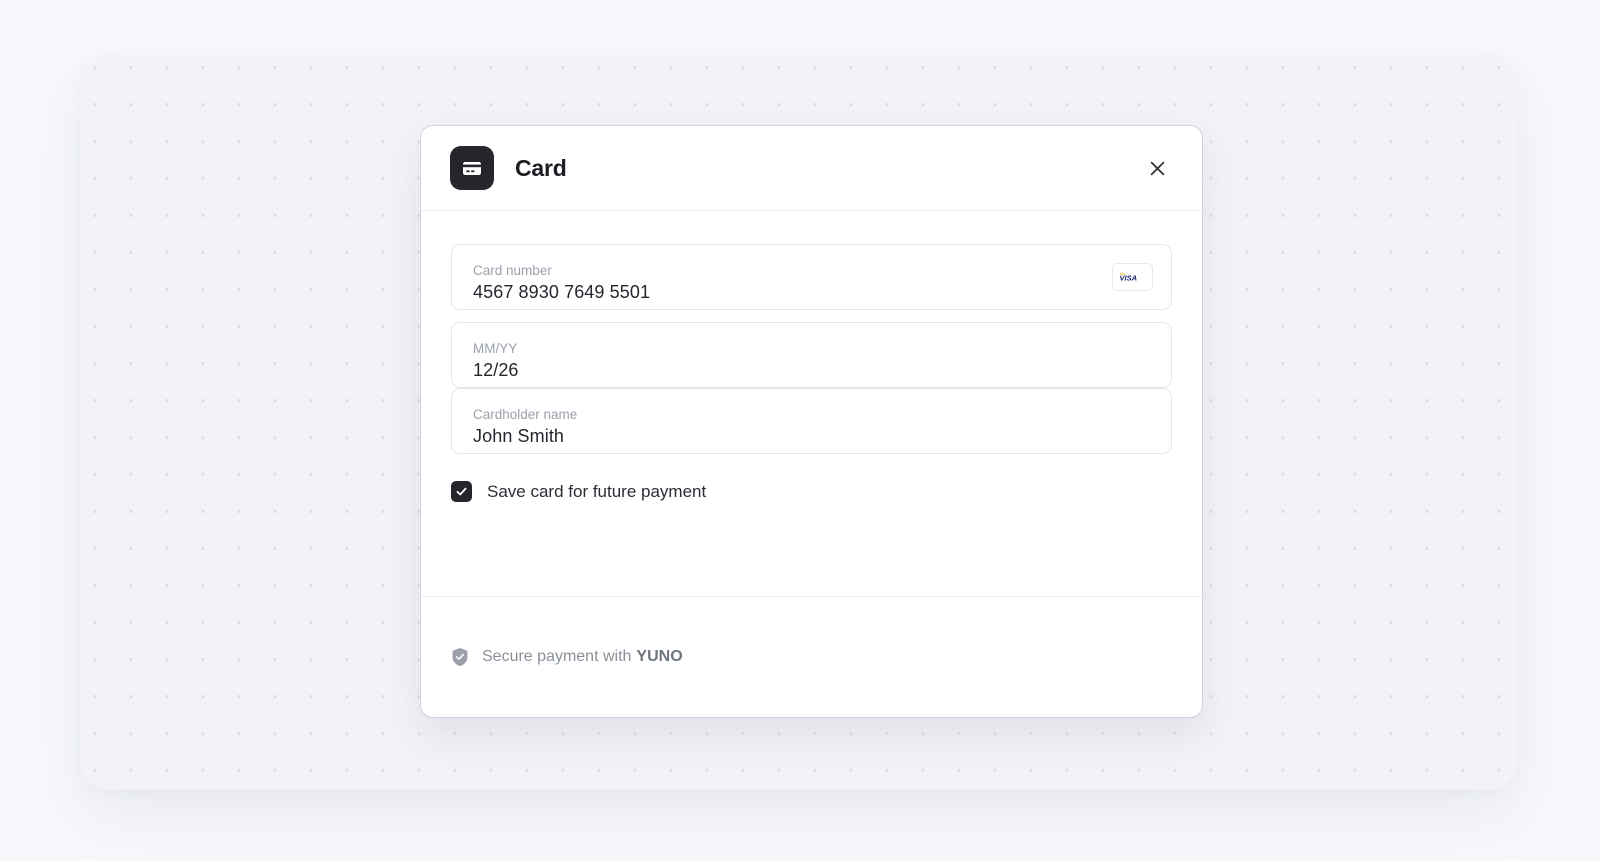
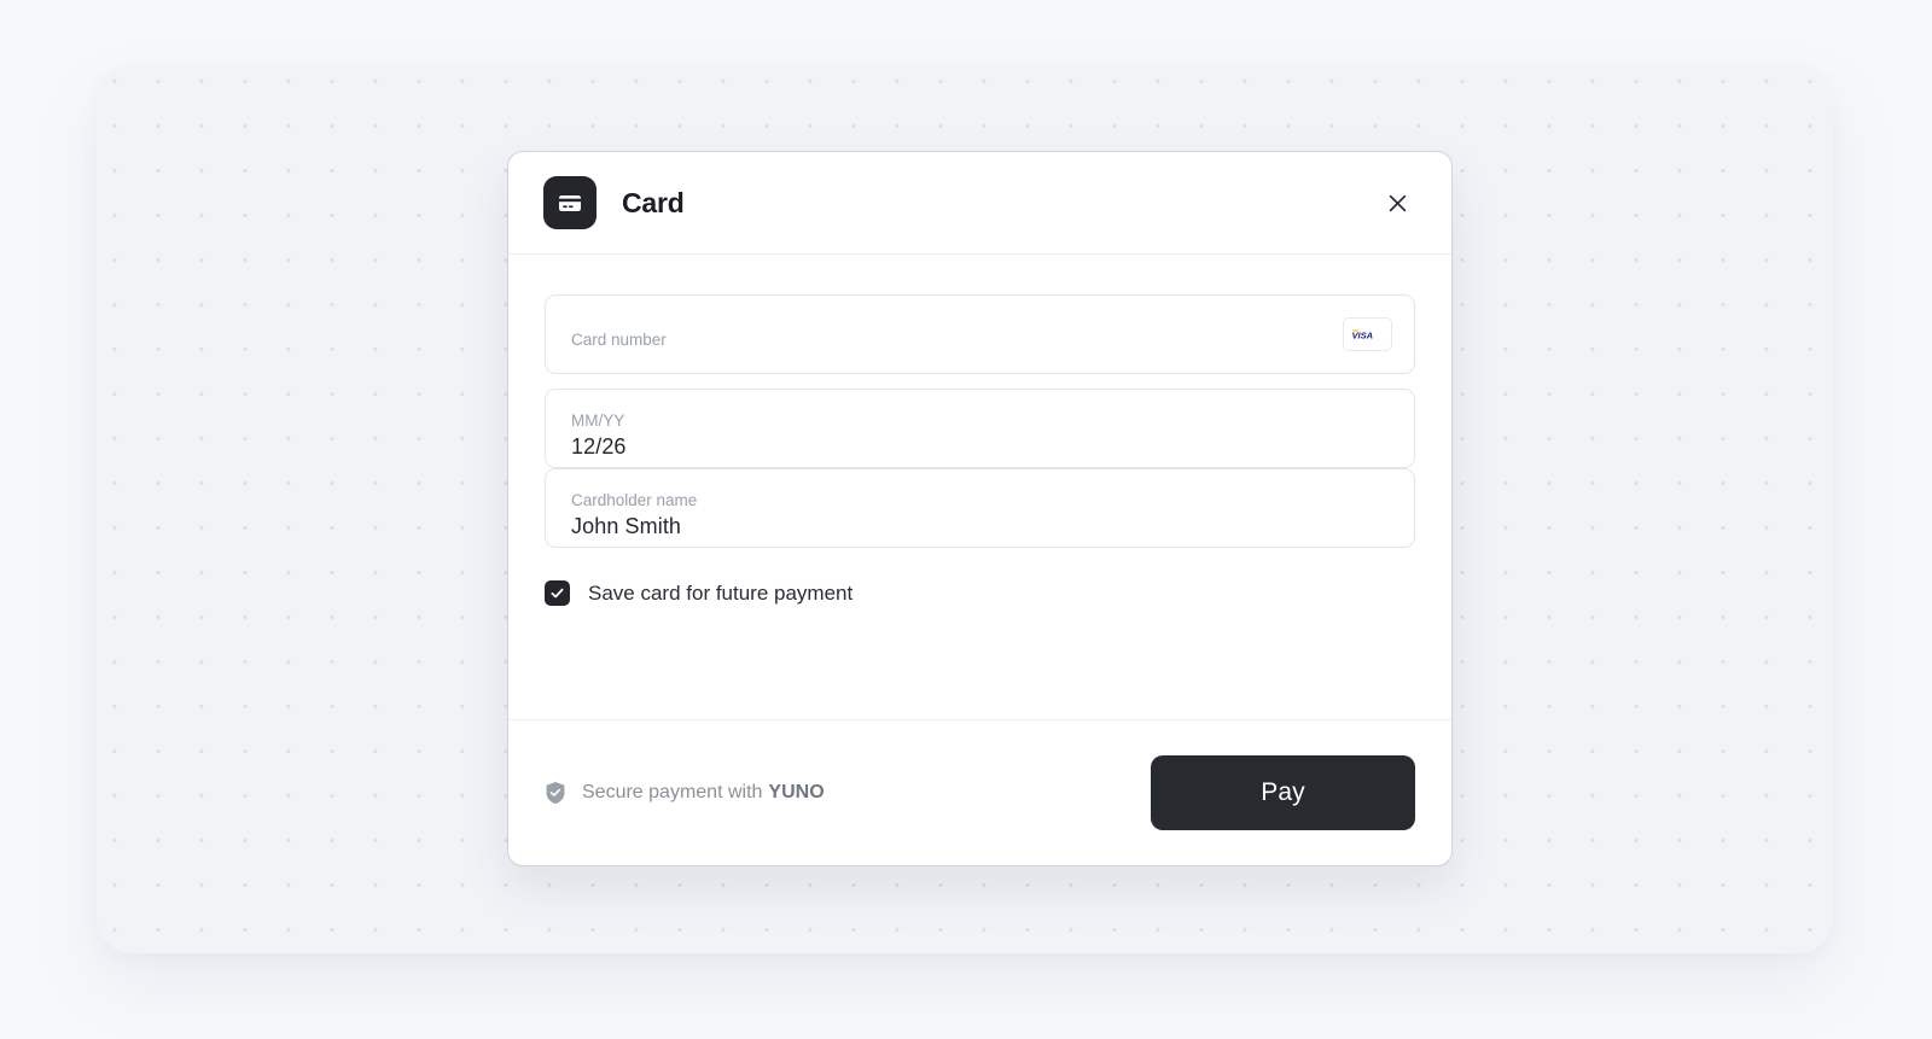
  Card
  Card number
- 4567 8930 7649 5501
  VISA
  MM/YY
  12/26
  Cardholder name
  John Smith
  Save card for future payment
  Secure payment with
  YUNO
+ Pay
